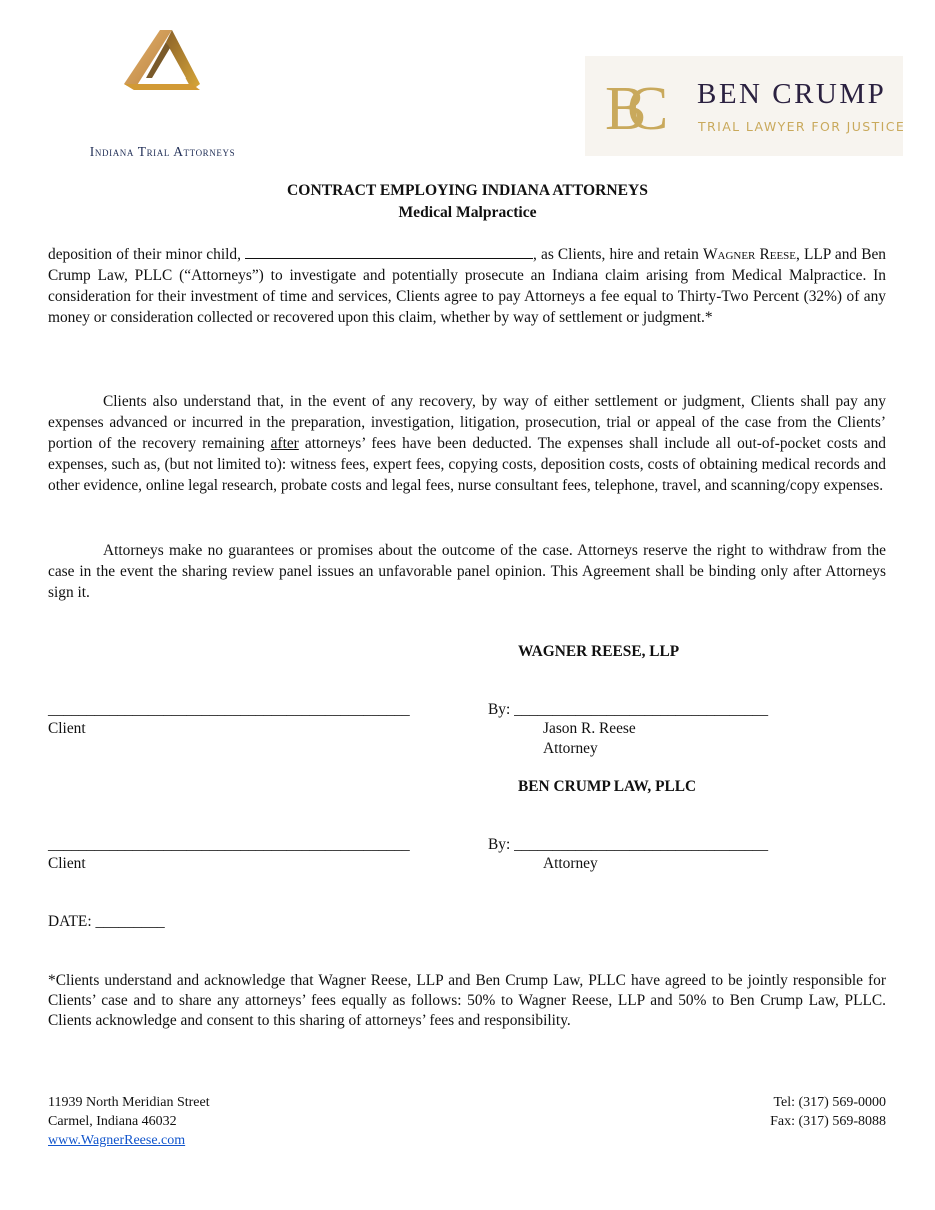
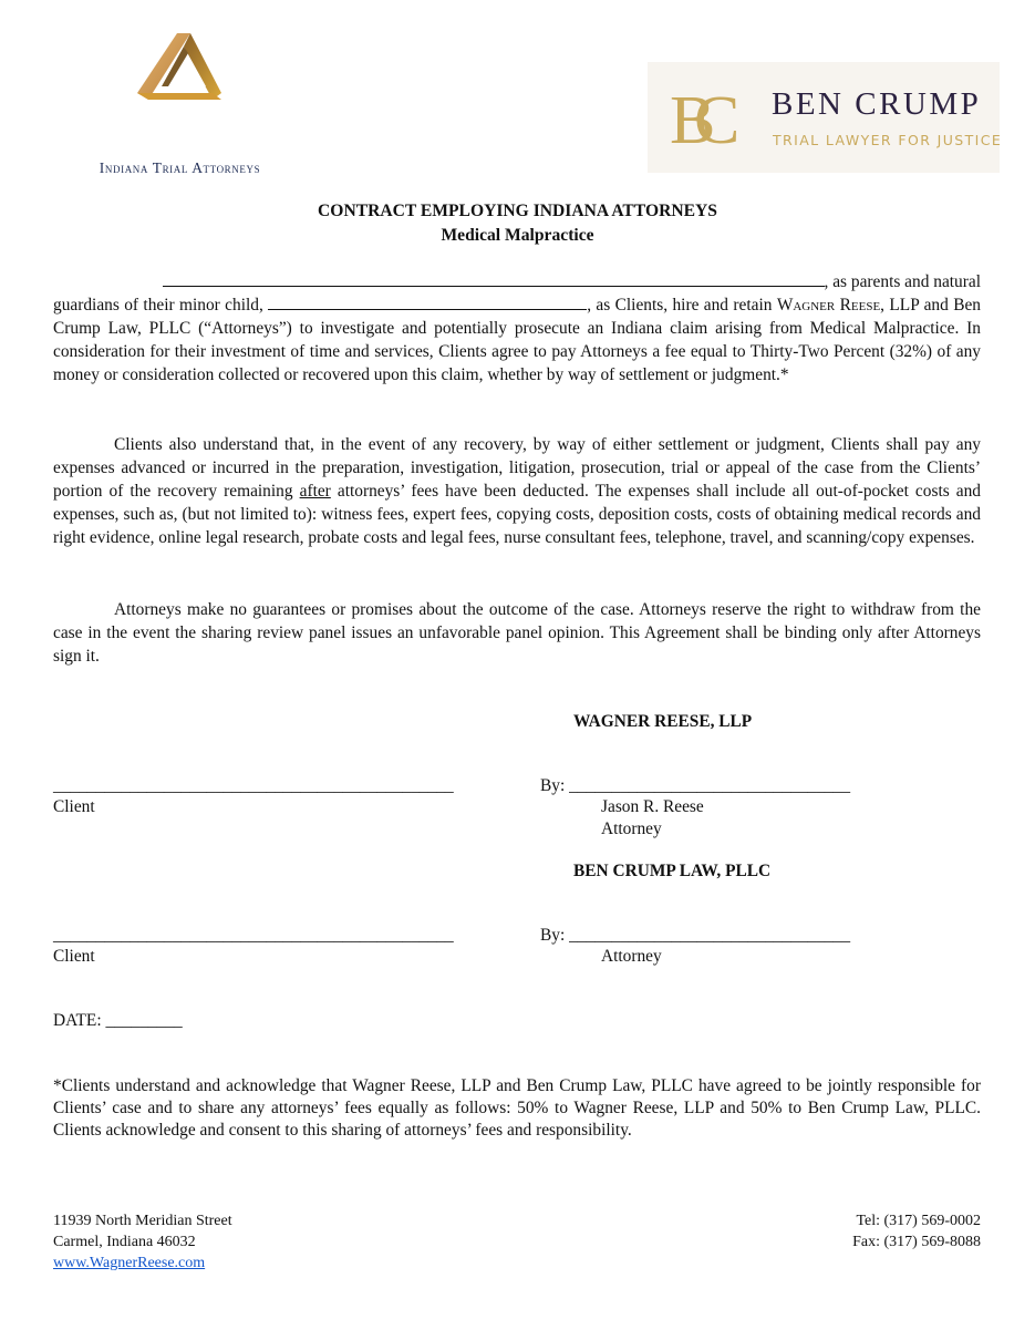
  Indiana Trial Attorneys
  B
  C
  BEN CRUMP
  TRIAL LAWYER FOR JUSTICE
  CONTRACT EMPLOYING INDIANA ATTORNEYS
  Medical Malpractice
+ , as parents and natural
- deposition of their minor child, , as Clients, hire and retain Wagner Reese, LLP and Ben Crump Law, PLLC (“Attorneys”) to investigate and potentially prosecute an Indiana claim arising from Medical Malpractice. In consideration for their investment of time and services, Clients agree to pay Attorneys a fee equal to Thirty-Two Percent (32%) of any money or consideration collected or recovered upon this claim, whether by way of settlement or judgment.*
+ guardians of their minor child, , as Clients, hire and retain Wagner Reese, LLP and Ben Crump Law, PLLC (“Attorneys”) to investigate and potentially prosecute an Indiana claim arising from Medical Malpractice. In consideration for their investment of time and services, Clients agree to pay Attorneys a fee equal to Thirty-Two Percent (32%) of any money or consideration collected or recovered upon this claim, whether by way of settlement or judgment.*
- Clients also understand that, in the event of any recovery, by way of either settlement or judgment, Clients shall pay any expenses advanced or incurred in the preparation, investigation, litigation, prosecution, trial or appeal of the case from the Clients’ portion of the recovery remaining after attorneys’ fees have been deducted. The expenses shall include all out-of-pocket costs and expenses, such as, (but not limited to): witness fees, expert fees, copying costs, deposition costs, costs of obtaining medical records and other evidence, online legal research, probate costs and legal fees, nurse consultant fees, telephone, travel, and scanning/copy expenses.
+ Clients also understand that, in the event of any recovery, by way of either settlement or judgment, Clients shall pay any expenses advanced or incurred in the preparation, investigation, litigation, prosecution, trial or appeal of the case from the Clients’ portion of the recovery remaining after attorneys’ fees have been deducted. The expenses shall include all out-of-pocket costs and expenses, such as, (but not limited to): witness fees, expert fees, copying costs, deposition costs, costs of obtaining medical records and right evidence, online legal research, probate costs and legal fees, nurse consultant fees, telephone, travel, and scanning/copy expenses.
  Attorneys make no guarantees or promises about the outcome of the case. Attorneys reserve the right to withdraw from the case in the event the sharing review panel issues an unfavorable panel opinion. This Agreement shall be binding only after Attorneys sign it.
  WAGNER REESE, LLP
  _______________________________________________
  Client
  By: _________________________________
  Jason R. Reese
  Attorney
  BEN CRUMP LAW, PLLC
  _______________________________________________
  Client
  By: _________________________________
  Attorney
  DATE: _________
  *Clients understand and acknowledge that Wagner Reese, LLP and Ben Crump Law, PLLC have agreed to be jointly responsible for Clients’ case and to share any attorneys’ fees equally as follows: 50% to Wagner Reese, LLP and 50% to Ben Crump Law, PLLC. Clients acknowledge and consent to this sharing of attorneys’ fees and responsibility.
  11939 North Meridian Street
  Carmel, Indiana 46032
  www.WagnerReese.com
- Tel: (317) 569-0000
+ Tel: (317) 569-0002
  Fax: (317) 569-8088
